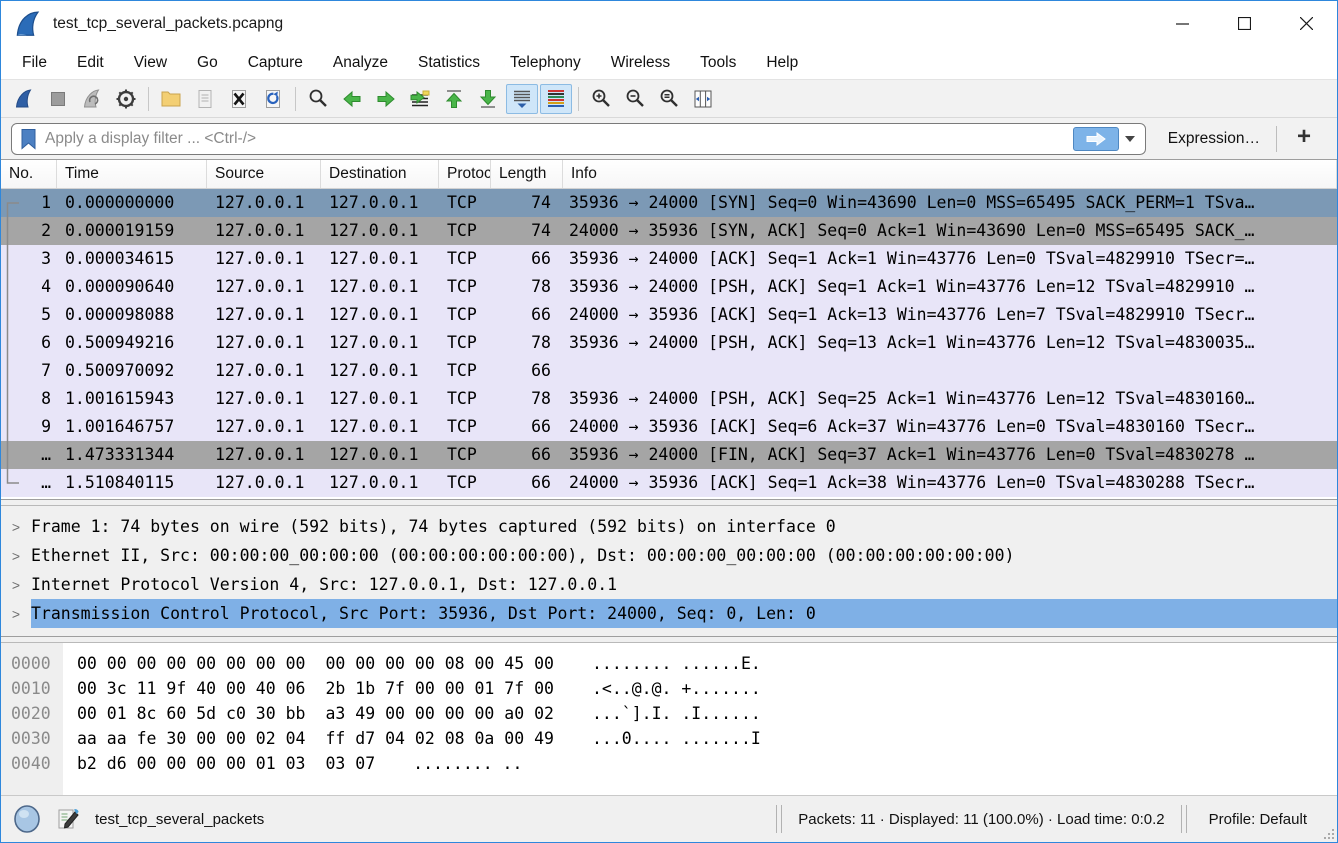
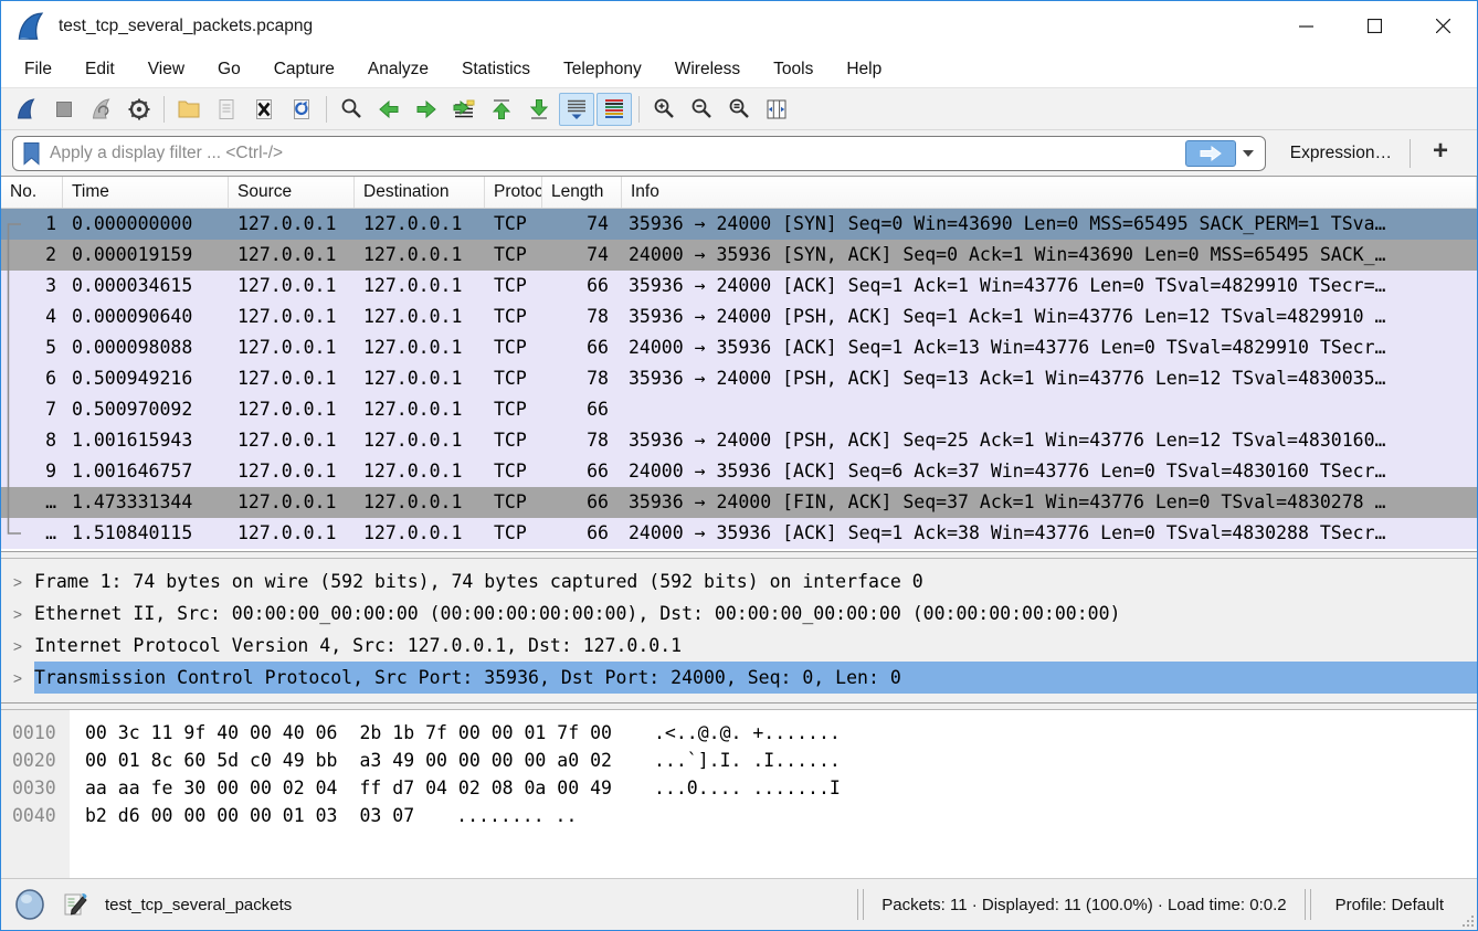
  test_tcp_several_packets.pcapng
  File
  Edit
  View
  Go
  Capture
  Analyze
  Statistics
  Telephony
  Wireless
  Tools
  Help
  Apply a display filter ... <Ctrl-/>
  Expression…
  +
  No.
  Time
  Source
  Destination
  Protoc
  Length
  Info
  1
  0.000000000
  127.0.0.1
  127.0.0.1
  TCP
  74
  35936 → 24000 [SYN] Seq=0 Win=43690 Len=0 MSS=65495 SACK_PERM=1 TSva…
  2
  0.000019159
  127.0.0.1
  127.0.0.1
  TCP
  74
  24000 → 35936 [SYN, ACK] Seq=0 Ack=1 Win=43690 Len=0 MSS=65495 SACK_…
  3
  0.000034615
  127.0.0.1
  127.0.0.1
  TCP
  66
  35936 → 24000 [ACK] Seq=1 Ack=1 Win=43776 Len=0 TSval=4829910 TSecr=…
  4
  0.000090640
  127.0.0.1
  127.0.0.1
  TCP
  78
  35936 → 24000 [PSH, ACK] Seq=1 Ack=1 Win=43776 Len=12 TSval=4829910 …
  5
  0.000098088
  127.0.0.1
  127.0.0.1
  TCP
  66
- 24000 → 35936 [ACK] Seq=1 Ack=13 Win=43776 Len=7 TSval=4829910 TSecr…
+ 24000 → 35936 [ACK] Seq=1 Ack=13 Win=43776 Len=0 TSval=4829910 TSecr…
  6
  0.500949216
  127.0.0.1
  127.0.0.1
  TCP
  78
  35936 → 24000 [PSH, ACK] Seq=13 Ack=1 Win=43776 Len=12 TSval=4830035…
  7
  0.500970092
  127.0.0.1
  127.0.0.1
  TCP
  66
  8
  1.001615943
  127.0.0.1
  127.0.0.1
  TCP
  78
  35936 → 24000 [PSH, ACK] Seq=25 Ack=1 Win=43776 Len=12 TSval=4830160…
  9
  1.001646757
  127.0.0.1
  127.0.0.1
  TCP
  66
  24000 → 35936 [ACK] Seq=6 Ack=37 Win=43776 Len=0 TSval=4830160 TSecr…
  …
  1.473331344
  127.0.0.1
  127.0.0.1
  TCP
  66
  35936 → 24000 [FIN, ACK] Seq=37 Ack=1 Win=43776 Len=0 TSval=4830278 …
  …
  1.510840115
  127.0.0.1
  127.0.0.1
  TCP
  66
  24000 → 35936 [ACK] Seq=1 Ack=38 Win=43776 Len=0 TSval=4830288 TSecr…
  >
  Frame 1: 74 bytes on wire (592 bits), 74 bytes captured (592 bits) on interface 0
  >
  Ethernet II, Src: 00:00:00_00:00:00 (00:00:00:00:00:00), Dst: 00:00:00_00:00:00 (00:00:00:00:00:00)
  >
  Internet Protocol Version 4, Src: 127.0.0.1, Dst: 127.0.0.1
  >
  Transmission Control Protocol, Src Port: 35936, Dst Port: 24000, Seq: 0, Len: 0
- 0000 00 00 00 00 00 00 00 00 00 00 00 00 08 00 45 00 ........ ......E.
  0010 00 3c 11 9f 40 00 40 06 2b 1b 7f 00 00 01 7f 00 .<..@.@. +.......
- 0020 00 01 8c 60 5d c0 30 bb a3 49 00 00 00 00 a0 02 ...`].I. .I......
+ 0020 00 01 8c 60 5d c0 49 bb a3 49 00 00 00 00 a0 02 ...`].I. .I......
  0030 aa aa fe 30 00 00 02 04 ff d7 04 02 08 0a 00 49 ...0.... .......I
  0040 b2 d6 00 00 00 00 01 03 03 07 ........ ..
  test_tcp_several_packets
  Packets: 11 · Displayed: 11 (100.0%) · Load time: 0:0.2
  Profile: Default
